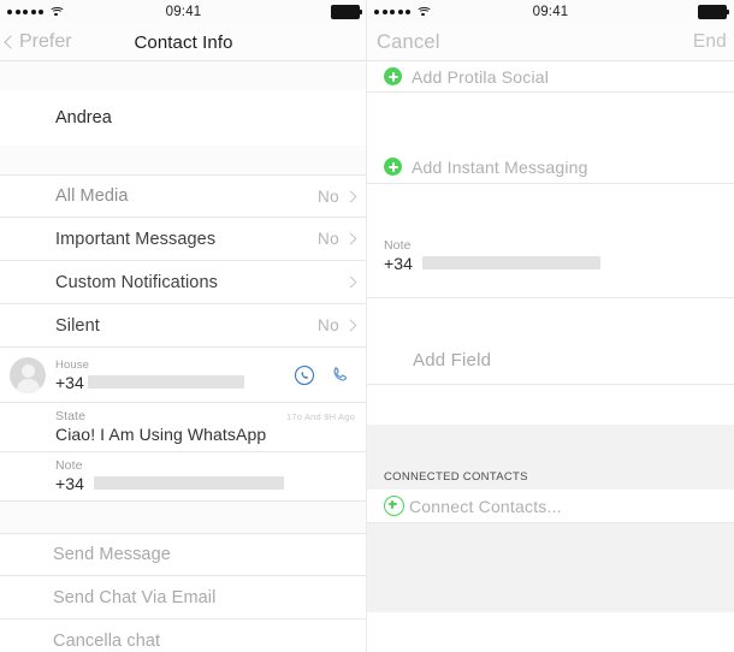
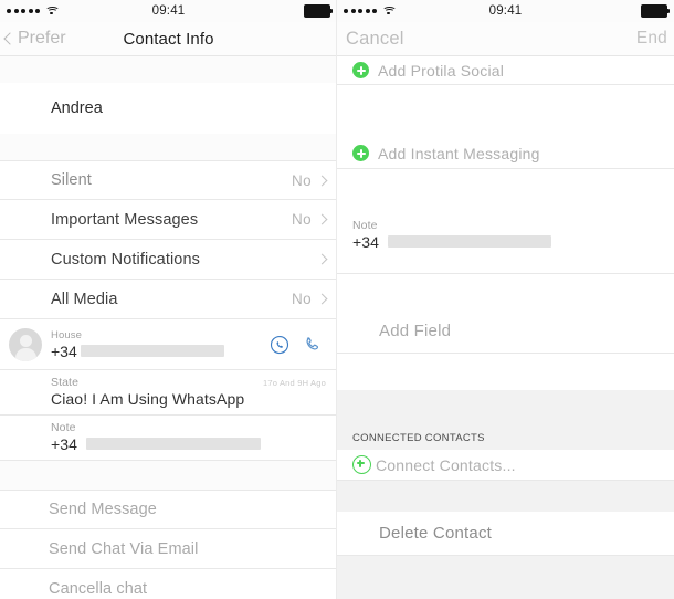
  09:41
  Prefer
  Contact Info
  Andrea
- All Media
+ Silent
  No
  Important Messages
  No
  Custom Notifications
- Silent
+ All Media
  No
  House
  +34
  State
  17o And 9H Ago
  Ciao! I Am Using WhatsApp
  Note
  +34
  Send Message
  Send Chat Via Email
  Cancella chat
  09:41
  Cancel
  End
  Add Protila Social
  Add Instant Messaging
  Note
  +34
  Add Field
  CONNECTED CONTACTS
  Connect Contacts...
+ Delete Contact
